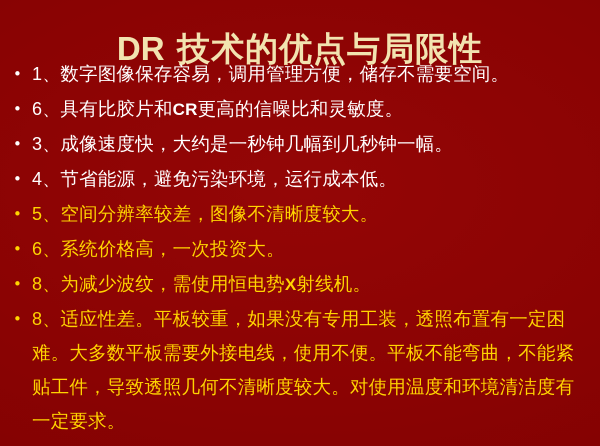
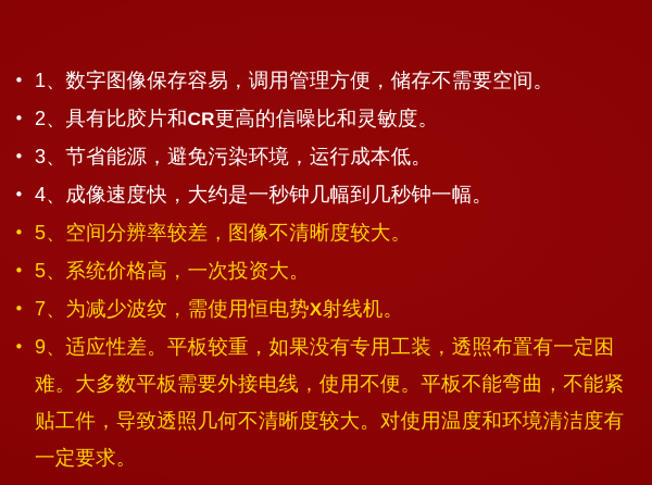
- DR 技术的优点与局限性
  •
  1、数字图像保存容易，调用管理方便，储存不需要空间。
  •
- 6、具有比胶片和CR更高的信噪比和灵敏度。
+ 2、具有比胶片和CR更高的信噪比和灵敏度。
  •
- 3、成像速度快，大约是一秒钟几幅到几秒钟一幅。
+ 3、节省能源，避免污染环境，运行成本低。
  •
- 4、节省能源，避免污染环境，运行成本低。
+ 4、成像速度快，大约是一秒钟几幅到几秒钟一幅。
  •
  5、空间分辨率较差，图像不清晰度较大。
  •
- 6、系统价格高，一次投资大。
+ 5、系统价格高，一次投资大。
  •
- 8、为减少波纹，需使用恒电势X射线机。
+ 7、为减少波纹，需使用恒电势X射线机。
  •
- 8、适应性差。平板较重，如果没有专用工装，透照布置有一定困难。大多数平板需要外接电线，使用不便。平板不能弯曲，不能紧贴工件，导致透照几何不清晰度较大。对使用温度和环境清洁度有一定要求。
+ 9、适应性差。平板较重，如果没有专用工装，透照布置有一定困难。大多数平板需要外接电线，使用不便。平板不能弯曲，不能紧贴工件，导致透照几何不清晰度较大。对使用温度和环境清洁度有一定要求。
